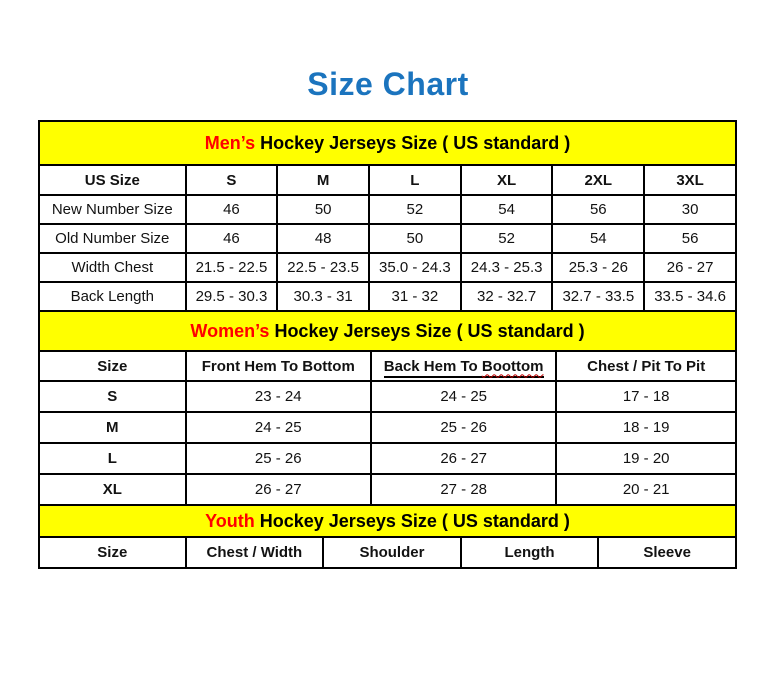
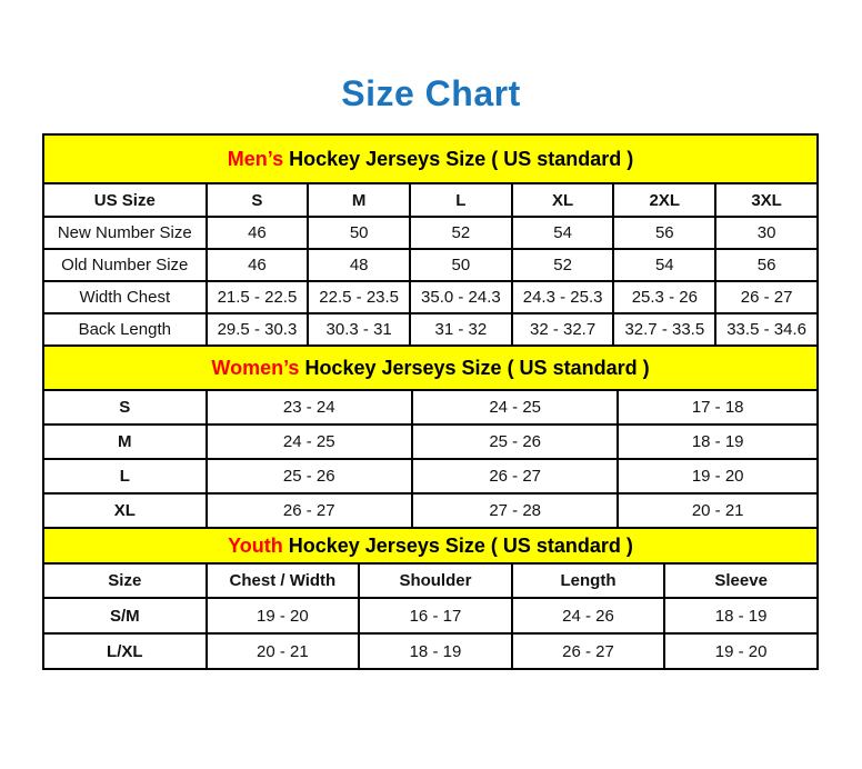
  Size Chart
  Men’s Hockey Jerseys Size ( US standard )
  US Size	S	M	L	XL	2XL	3XL
  New Number Size	46	50	52	54	56	30
  Old Number Size	46	48	50	52	54	56
  Width Chest	21.5 - 22.5	22.5 - 23.5	35.0 - 24.3	24.3 - 25.3	25.3 - 26	26 - 27
  Back Length	29.5 - 30.3	30.3 - 31	31 - 32	32 - 32.7	32.7 - 33.5	33.5 - 34.6
  Women’s Hockey Jerseys Size ( US standard )
- Size	Front Hem To Bottom	Back Hem To Boottom	Chest / Pit To Pit
  S	23 - 24	24 - 25	17 - 18
  M	24 - 25	25 - 26	18 - 19
  L	25 - 26	26 - 27	19 - 20
  XL	26 - 27	27 - 28	20 - 21
  Youth Hockey Jerseys Size ( US standard )
  Size	Chest / Width	Shoulder	Length	Sleeve
+ S/M	19 - 20	16 - 17	24 - 26	18 - 19
+ L/XL	20 - 21	18 - 19	26 - 27	19 - 20
